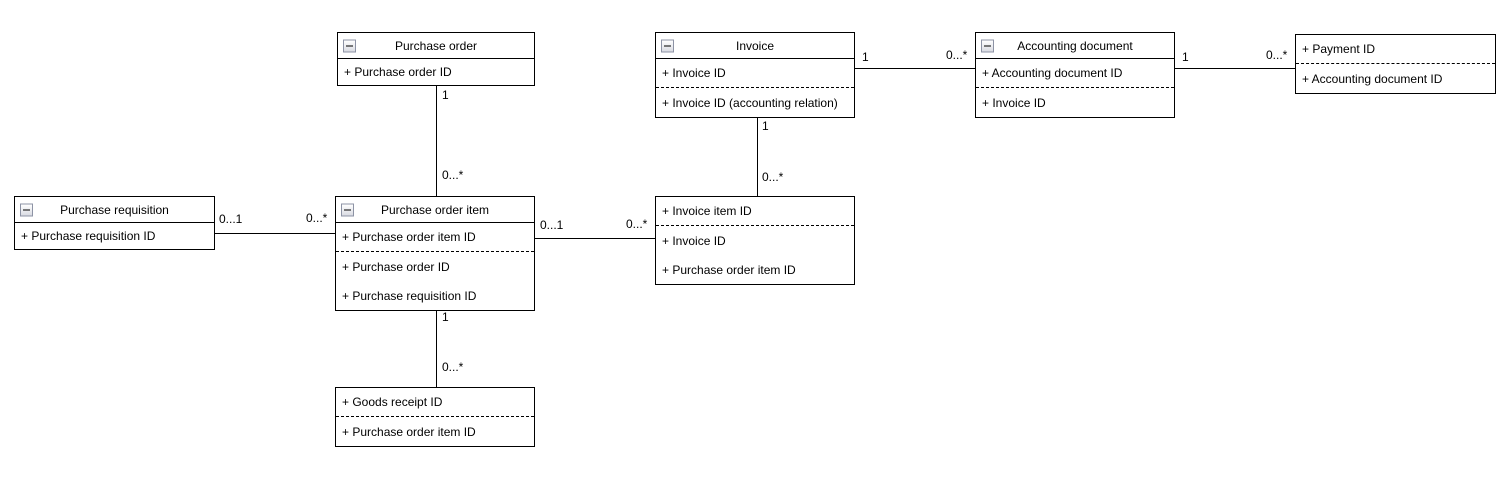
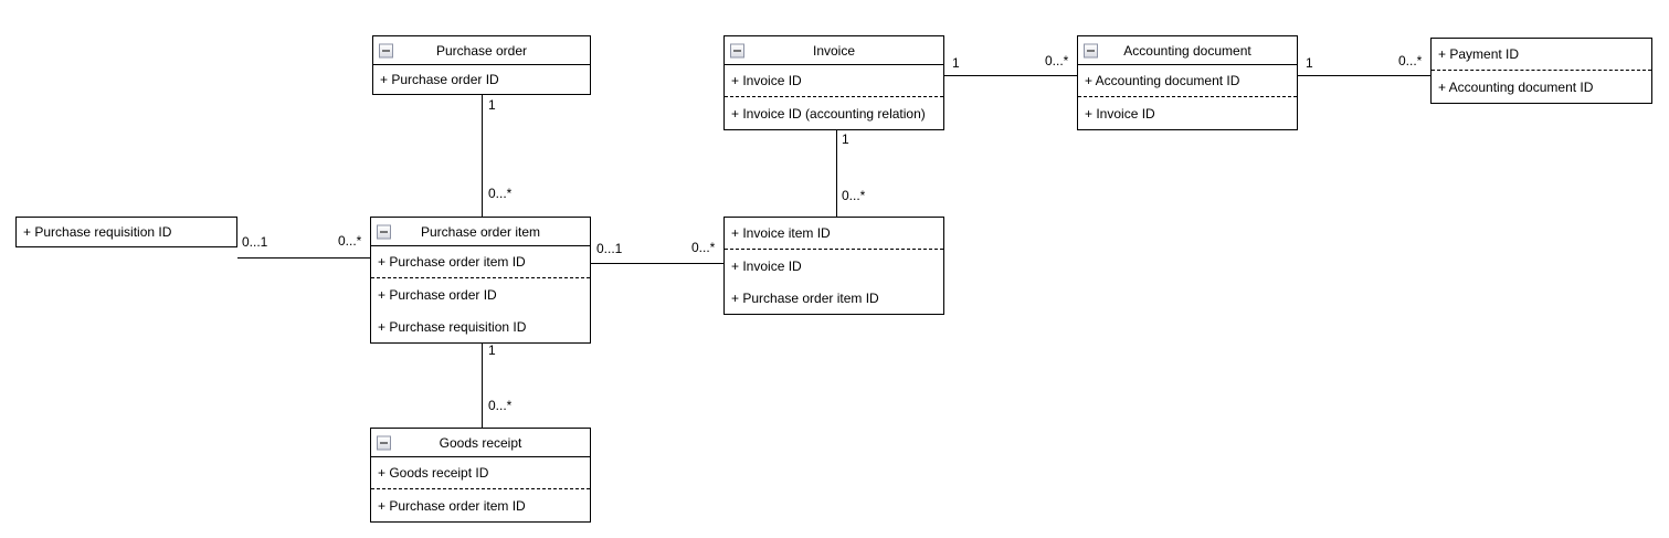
  1
  0...*
  0...1
  0...*
  0...1
  0...*
  1
  0...*
  1
  0...*
  1
  0...*
  1
  0...*
  Purchase order
  + Purchase order ID
- Purchase requisition
  + Purchase requisition ID
  Purchase order item
  + Purchase order item ID
  + Purchase order ID
  + Purchase requisition ID
  Invoice
  + Invoice ID
  + Invoice ID (accounting relation)
  + Invoice item ID
  + Invoice ID
  + Purchase order item ID
  Accounting document
  + Accounting document ID
  + Invoice ID
  + Payment ID
  + Accounting document ID
+ Goods receipt
  + Goods receipt ID
  + Purchase order item ID
